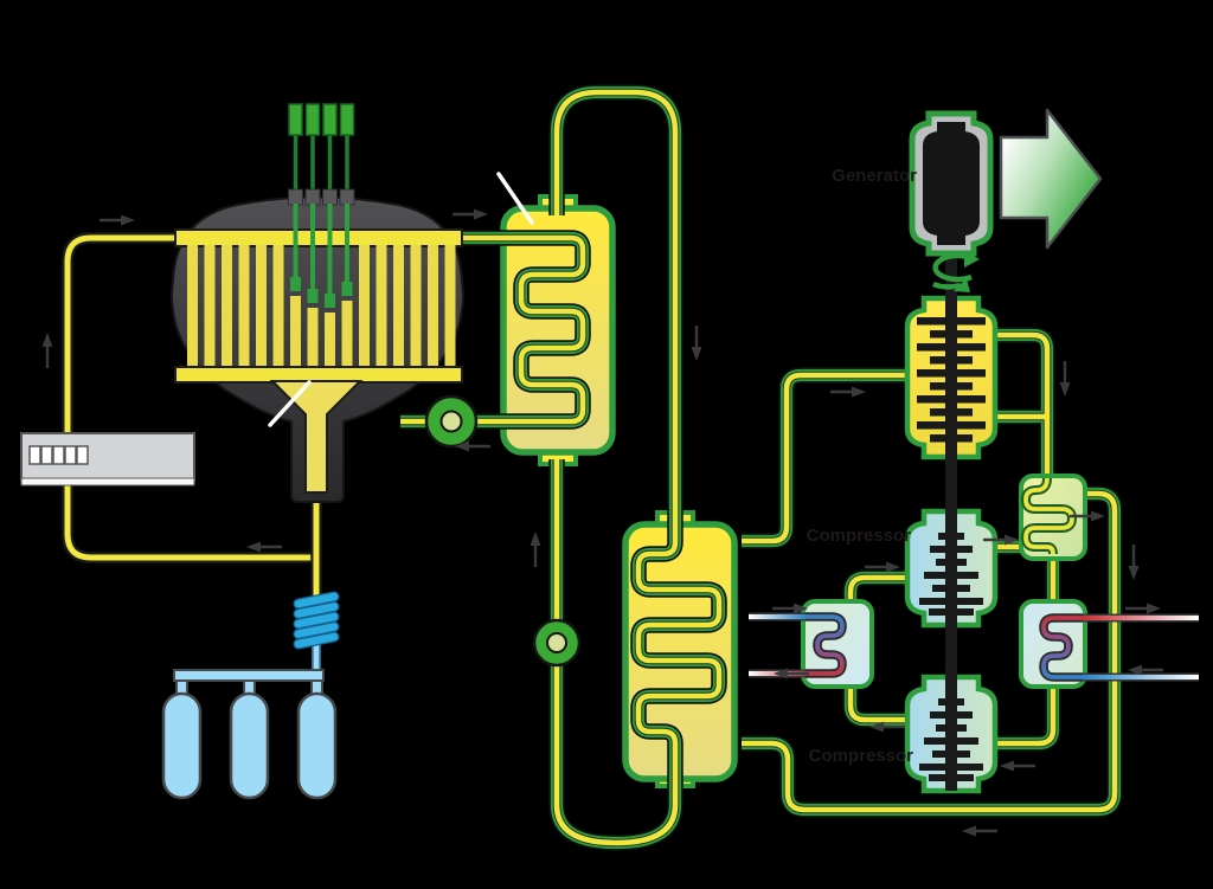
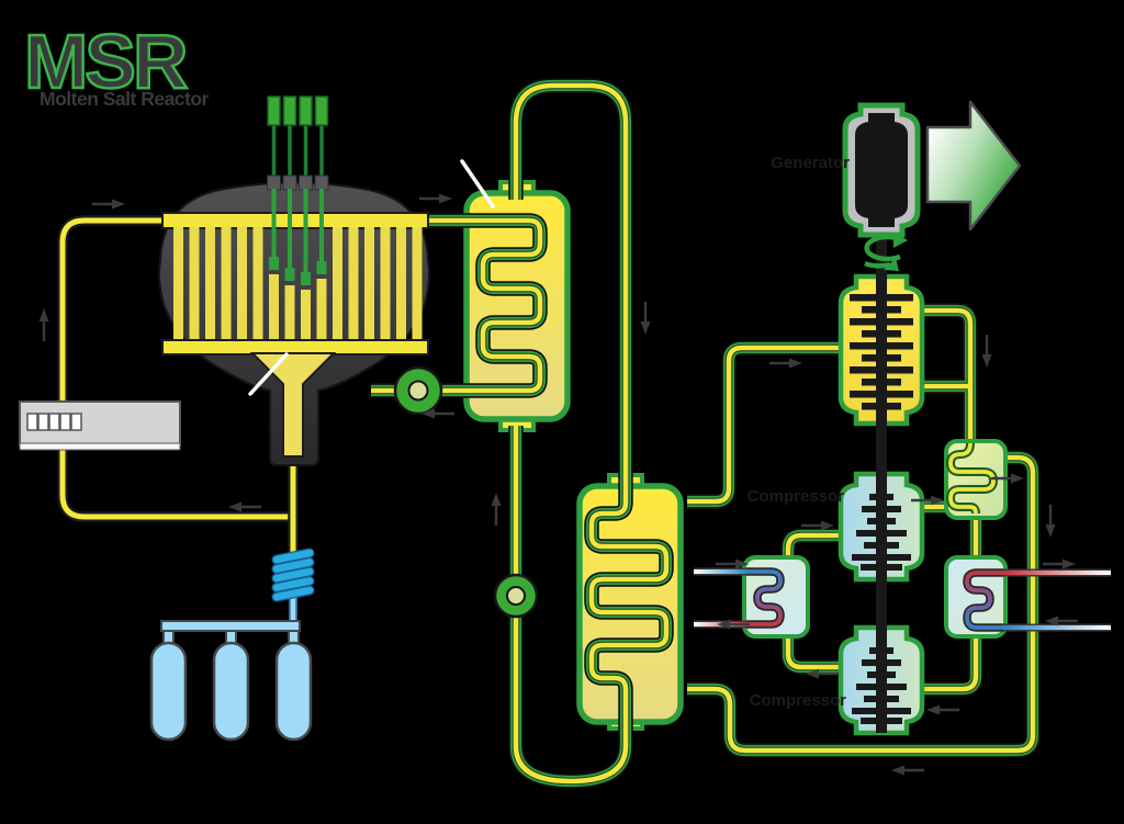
+ MSR
+ Molten Salt Reactor
  Generator
  Compressor
  Compressor
